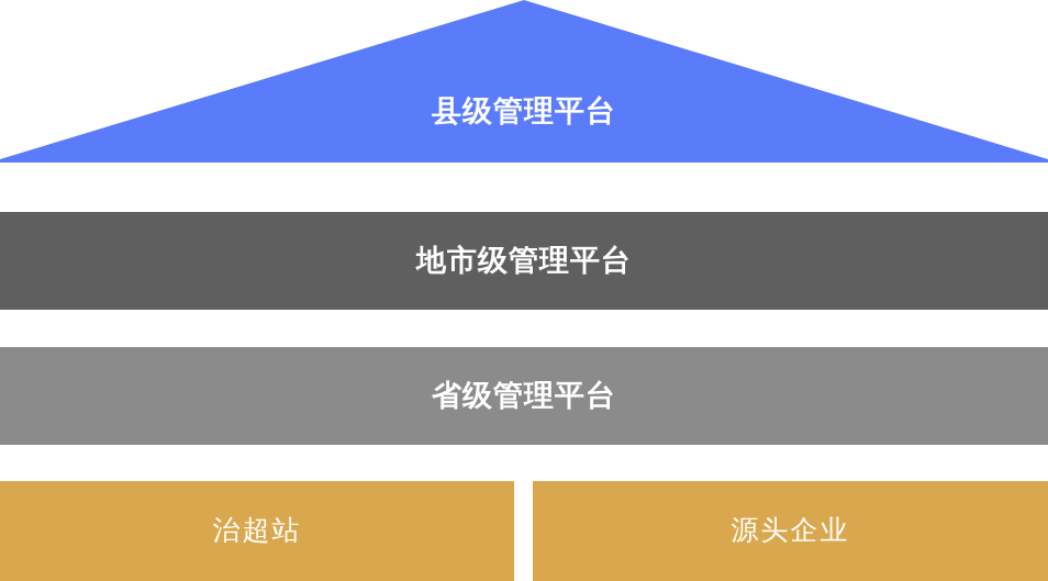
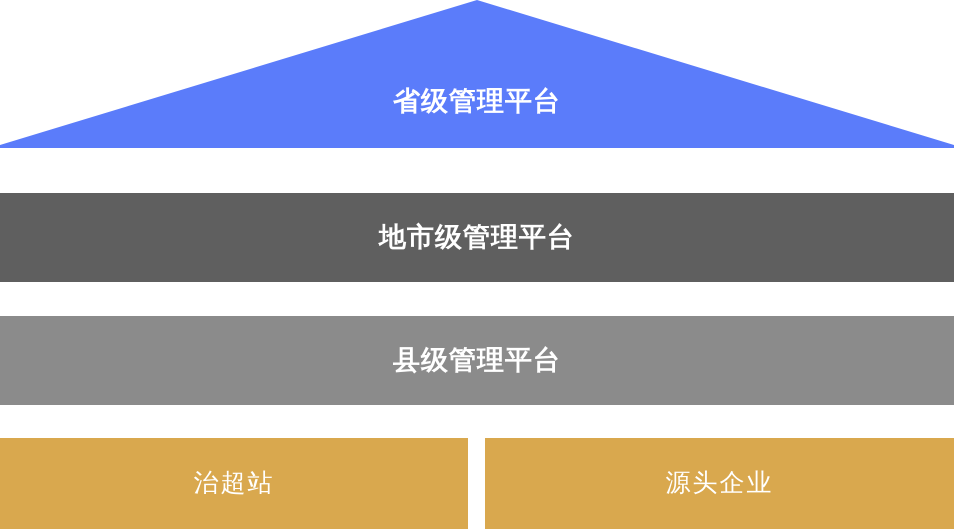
- 县级管理平台
+ 省级管理平台
  地市级管理平台
- 省级管理平台
+ 县级管理平台
  治超站
  源头企业
